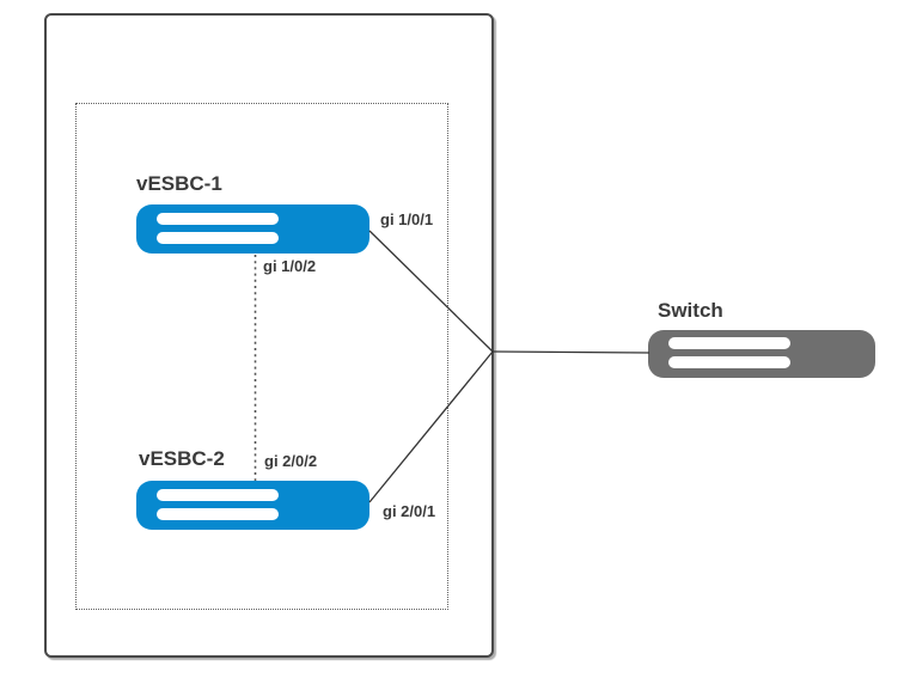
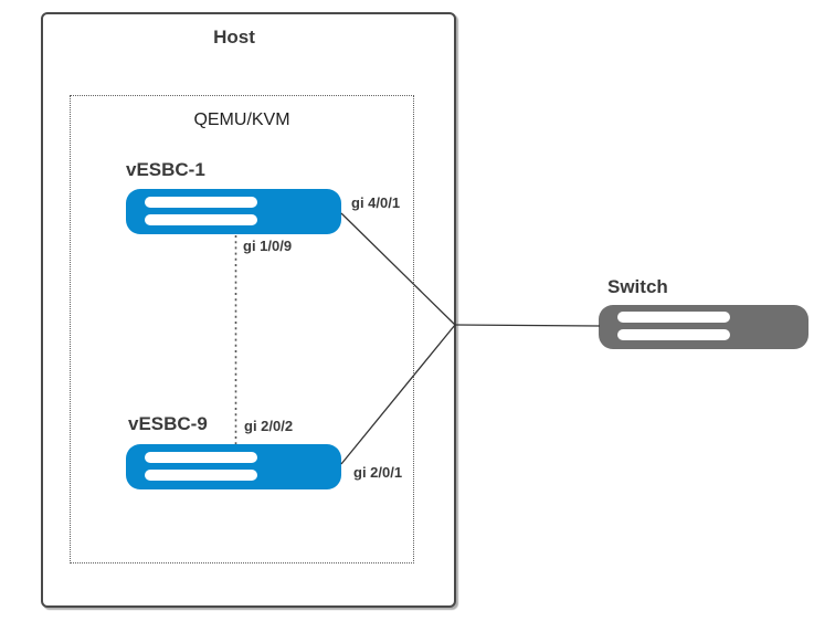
+ Host
+ QEMU/KVM
  vESBC-1
- gi 1/0/1
+ gi 4/0/1
- gi 1/0/2
+ gi 1/0/9
- vESBC-2
+ vESBC-9
  gi 2/0/2
  gi 2/0/1
  Switch
